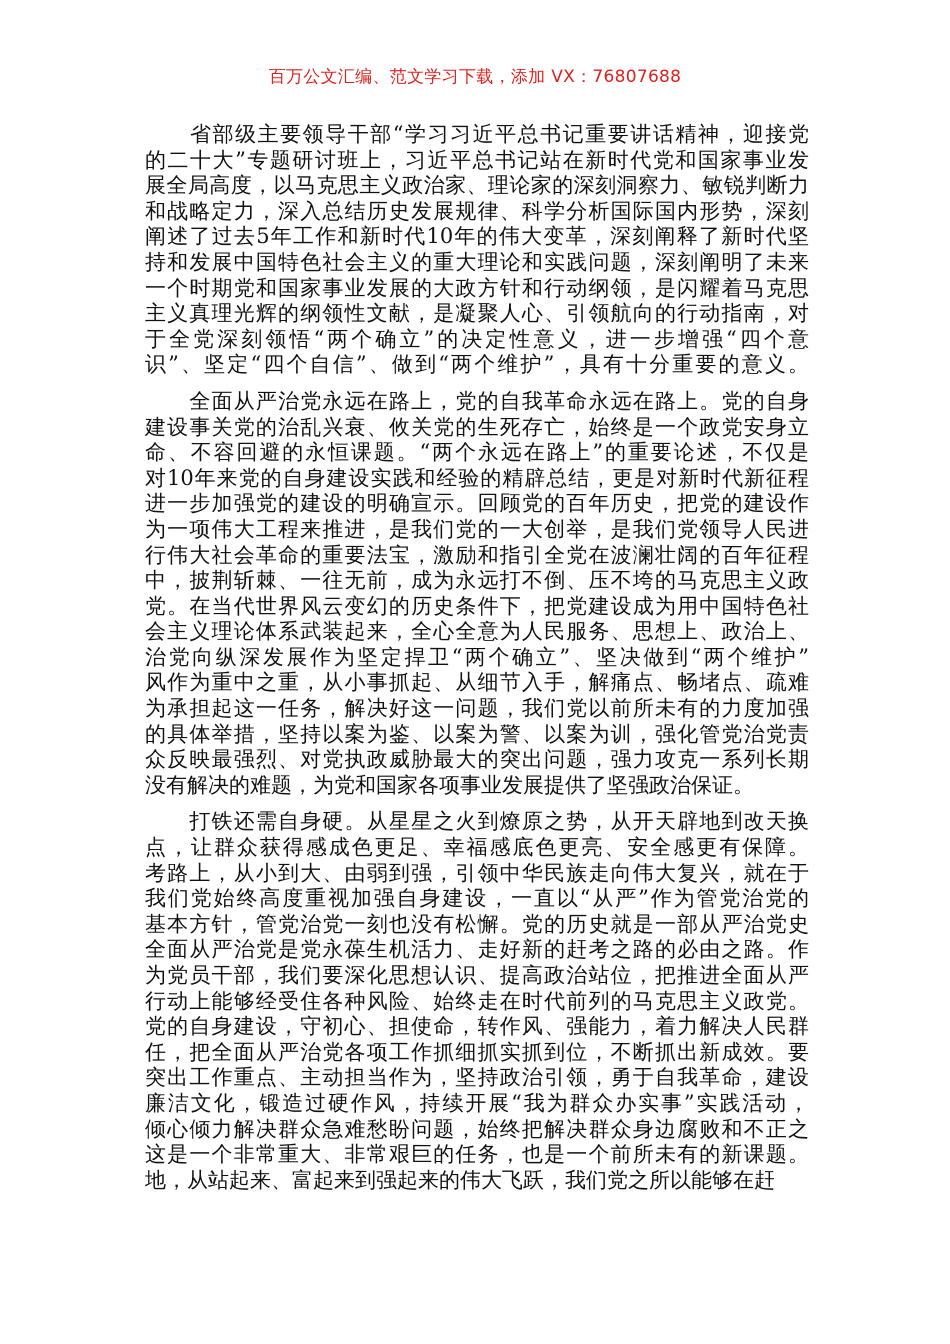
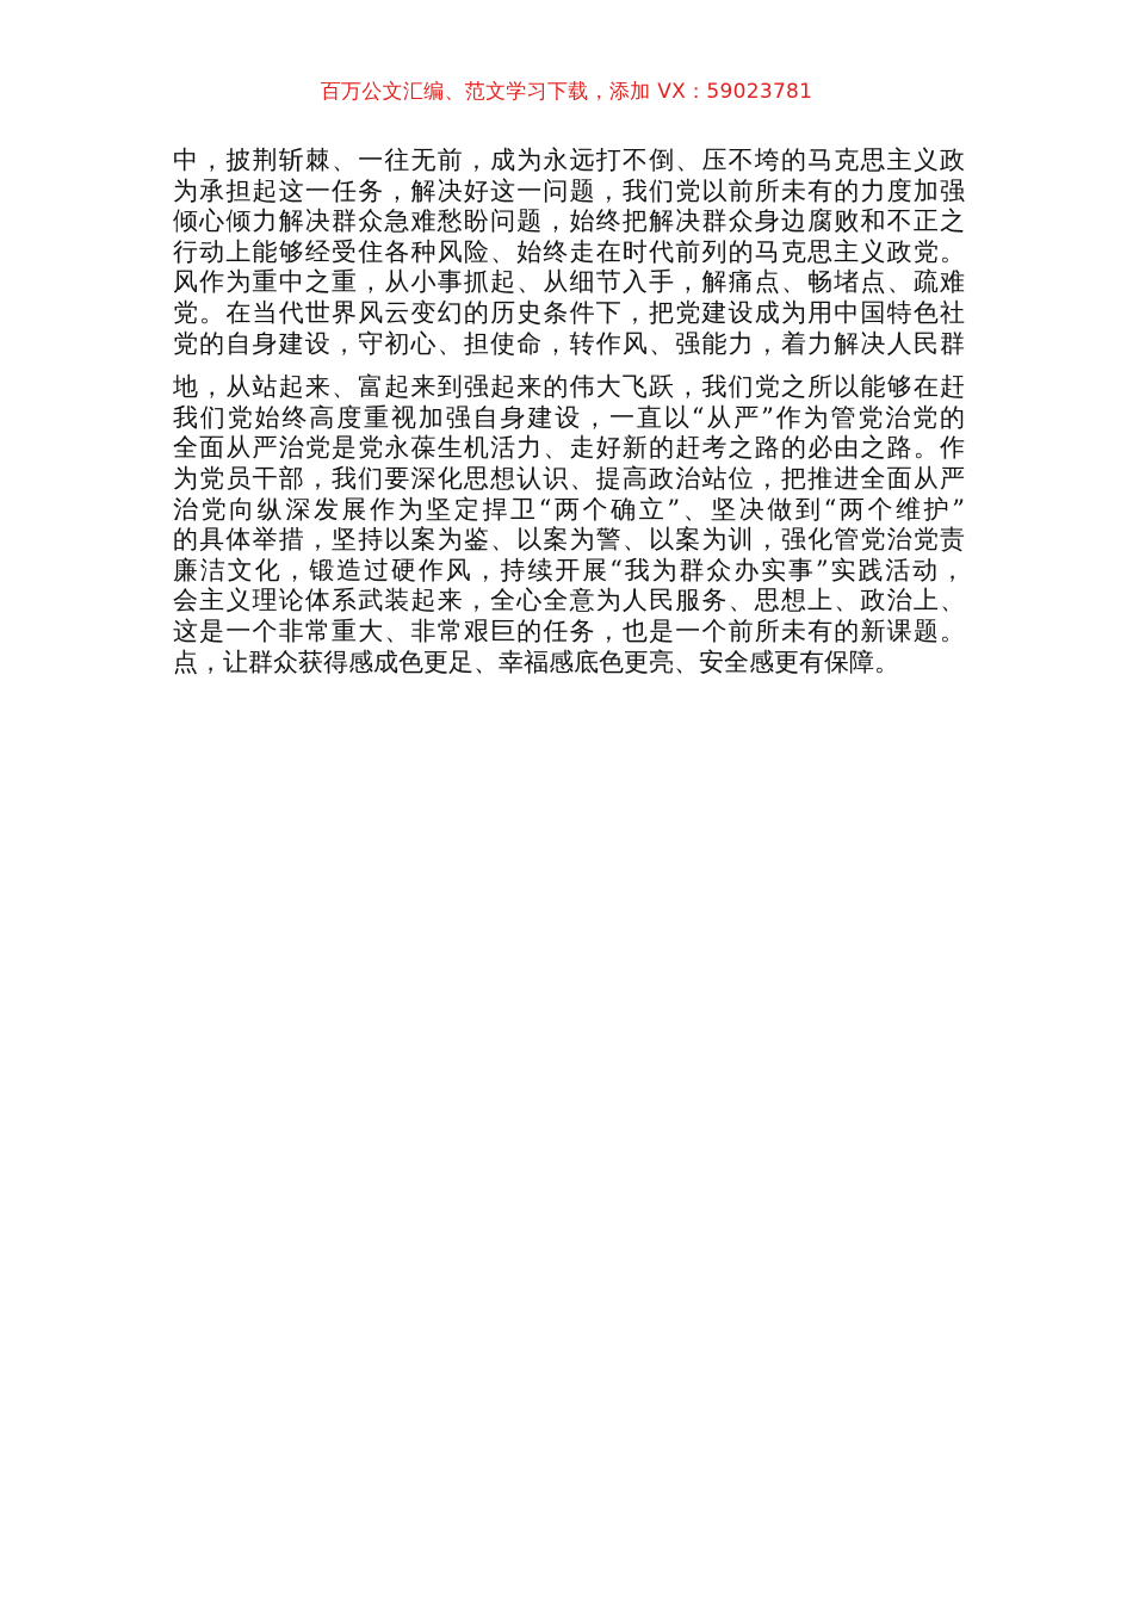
- 百万公文汇编、范文学习下载，添加 VX：76807688
+ 百万公文汇编、范文学习下载，添加 VX：59023781
- 省部级主要领导干部“学习习近平总书记重要讲话精神，迎接党
- 的二十大”专题研讨班上，习近平总书记站在新时代党和国家事业发
- 展全局高度，以马克思主义政治家、理论家的深刻洞察力、敏锐判断力
- 和战略定力，深入总结历史发展规律、科学分析国际国内形势，深刻
- 阐述了过去5年工作和新时代10年的伟大变革，深刻阐释了新时代坚
- 持和发展中国特色社会主义的重大理论和实践问题，深刻阐明了未来
- 一个时期党和国家事业发展的大政方针和行动纲领，是闪耀着马克思
- 主义真理光辉的纲领性文献，是凝聚人心、引领航向的行动指南，对
- 于全党深刻领悟“两个确立”的决定性意义，进一步增强“四个意
- 识”、坚定“四个自信”、做到“两个维护”，具有十分重要的意义。
- 全面从严治党永远在路上，党的自我革命永远在路上。党的自身
- 建设事关党的治乱兴衰、攸关党的生死存亡，始终是一个政党安身立
- 命、不容回避的永恒课题。“两个永远在路上”的重要论述，不仅是
- 对10年来党的自身建设实践和经验的精辟总结，更是对新时代新征程
- 进一步加强党的建设的明确宣示。回顾党的百年历史，把党的建设作
- 为一项伟大工程来推进，是我们党的一大创举，是我们党领导人民进
- 行伟大社会革命的重要法宝，激励和指引全党在波澜壮阔的百年征程
  中，披荆斩棘、一往无前，成为永远打不倒、压不垮的马克思主义政
- 党。在当代世界风云变幻的历史条件下，把党建设成为用中国特色社
+ 为承担起这一任务，解决好这一问题，我们党以前所未有的力度加强
- 会主义理论体系武装起来，全心全意为人民服务、思想上、政治上、
+ 倾心倾力解决群众急难愁盼问题，始终把解决群众身边腐败和不正之
- 治党向纵深发展作为坚定捍卫“两个确立”、坚决做到“两个维护”
+ 行动上能够经受住各种风险、始终走在时代前列的马克思主义政党。
  风作为重中之重，从小事抓起、从细节入手，解痛点、畅堵点、疏难
- 为承担起这一任务，解决好这一问题，我们党以前所未有的力度加强
+ 党。在当代世界风云变幻的历史条件下，把党建设成为用中国特色社
- 的具体举措，坚持以案为鉴、以案为警、以案为训，强化管党治党责
+ 党的自身建设，守初心、担使命，转作风、强能力，着力解决人民群
- 众反映最强烈、对党执政威胁最大的突出问题，强力攻克一系列长期
- 没有解决的难题，为党和国家各项事业发展提供了坚强政治保证。
- 打铁还需自身硬。从星星之火到燎原之势，从开天辟地到改天换
- 点，让群众获得感成色更足、幸福感底色更亮、安全感更有保障。
+ 地，从站起来、富起来到强起来的伟大飞跃，我们党之所以能够在赶
- 考路上，从小到大、由弱到强，引领中华民族走向伟大复兴，就在于
  我们党始终高度重视加强自身建设，一直以“从严”作为管党治党的
- 基本方针，管党治党一刻也没有松懈。党的历史就是一部从严治党史
  全面从严治党是党永葆生机活力、走好新的赶考之路的必由之路。作
  为党员干部，我们要深化思想认识、提高政治站位，把推进全面从严
- 行动上能够经受住各种风险、始终走在时代前列的马克思主义政党。
+ 治党向纵深发展作为坚定捍卫“两个确立”、坚决做到“两个维护”
- 党的自身建设，守初心、担使命，转作风、强能力，着力解决人民群
+ 的具体举措，坚持以案为鉴、以案为警、以案为训，强化管党治党责
- 任，把全面从严治党各项工作抓细抓实抓到位，不断抓出新成效。要
- 突出工作重点、主动担当作为，坚持政治引领，勇于自我革命，建设
  廉洁文化，锻造过硬作风，持续开展“我为群众办实事”实践活动，
- 倾心倾力解决群众急难愁盼问题，始终把解决群众身边腐败和不正之
+ 会主义理论体系武装起来，全心全意为人民服务、思想上、政治上、
  这是一个非常重大、非常艰巨的任务，也是一个前所未有的新课题。
- 地，从站起来、富起来到强起来的伟大飞跃，我们党之所以能够在赶
+ 点，让群众获得感成色更足、幸福感底色更亮、安全感更有保障。
